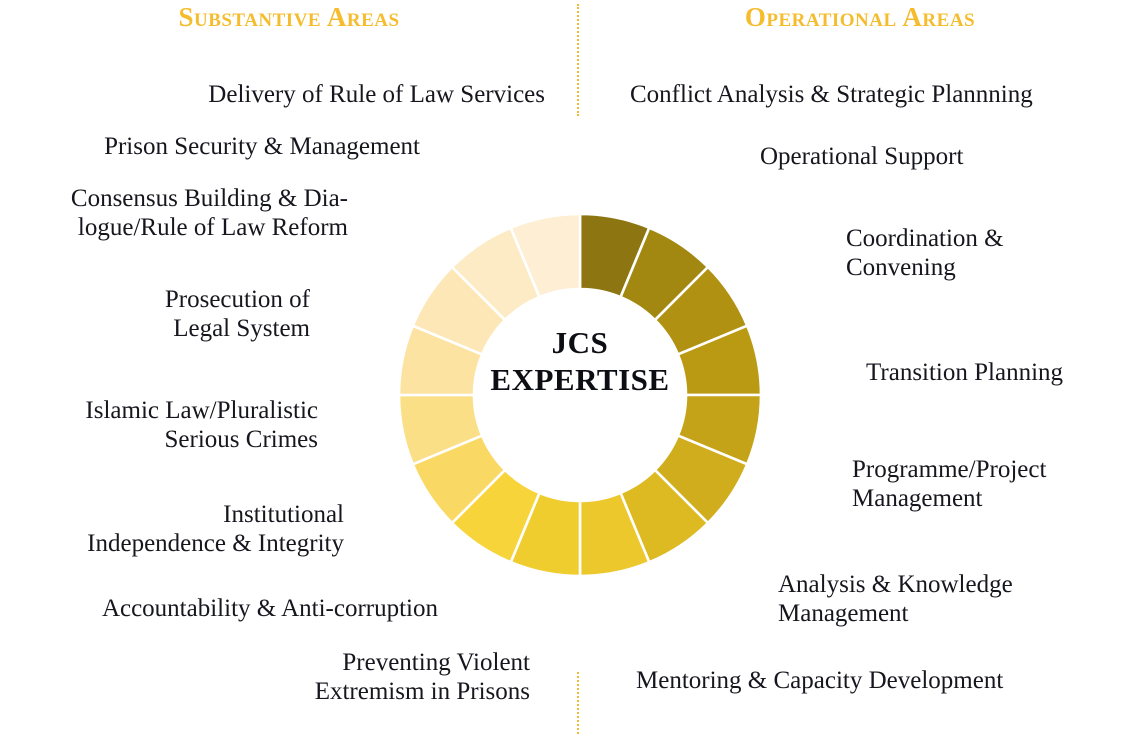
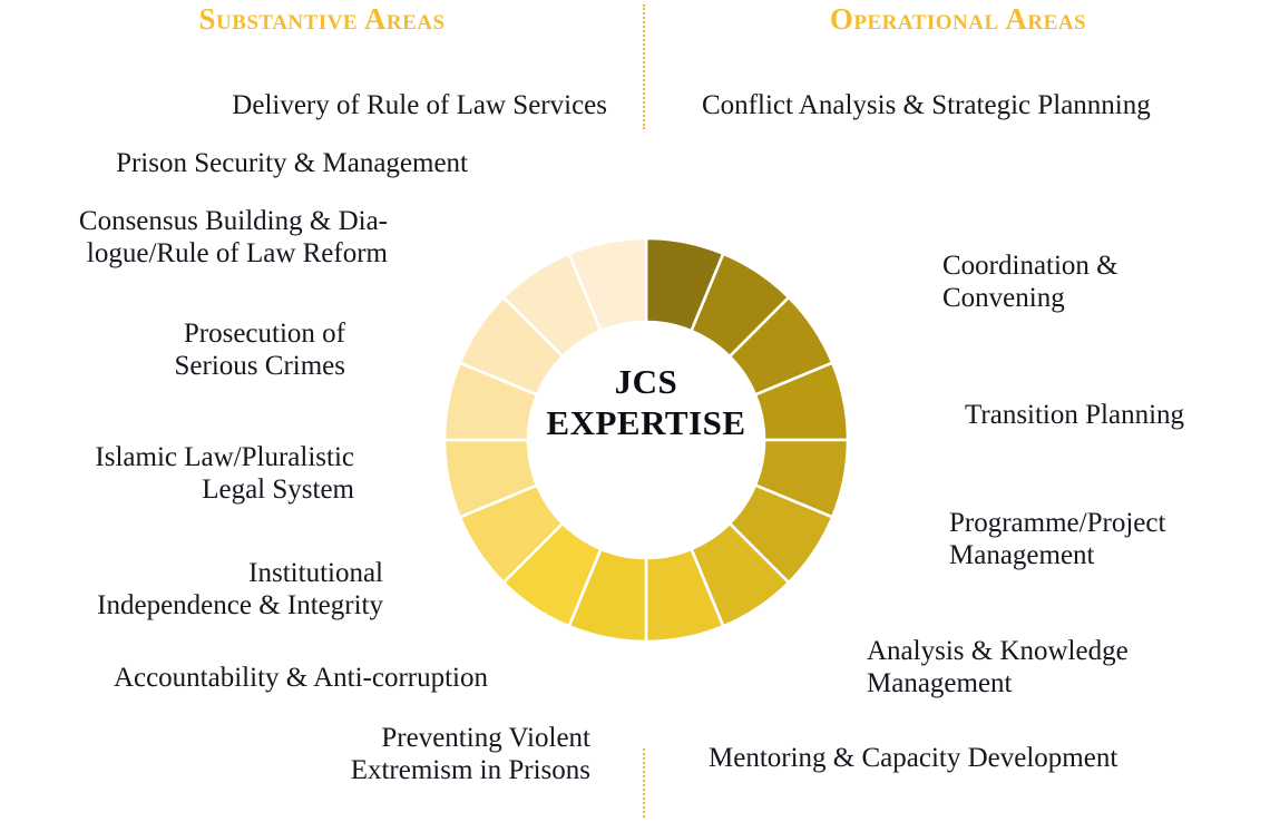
  Substantive Areas
  Operational Areas
  JCS
  EXPERTISE
  Delivery of Rule of Law Services
  Prison Security & Management
  Consensus Building & Dia-
  logue/Rule of Law Reform
  Prosecution of
- Legal System
+ Serious Crimes
  Islamic Law/Pluralistic
- Serious Crimes
+ Legal System
  Institutional
  Independence & Integrity
  Accountability & Anti-corruption
  Preventing Violent
  Extremism in Prisons
  Conflict Analysis & Strategic Plannning
- Operational Support
  Coordination &
  Convening
  Transition Planning
  Programme/Project
  Management
  Analysis & Knowledge
  Management
  Mentoring & Capacity Development
